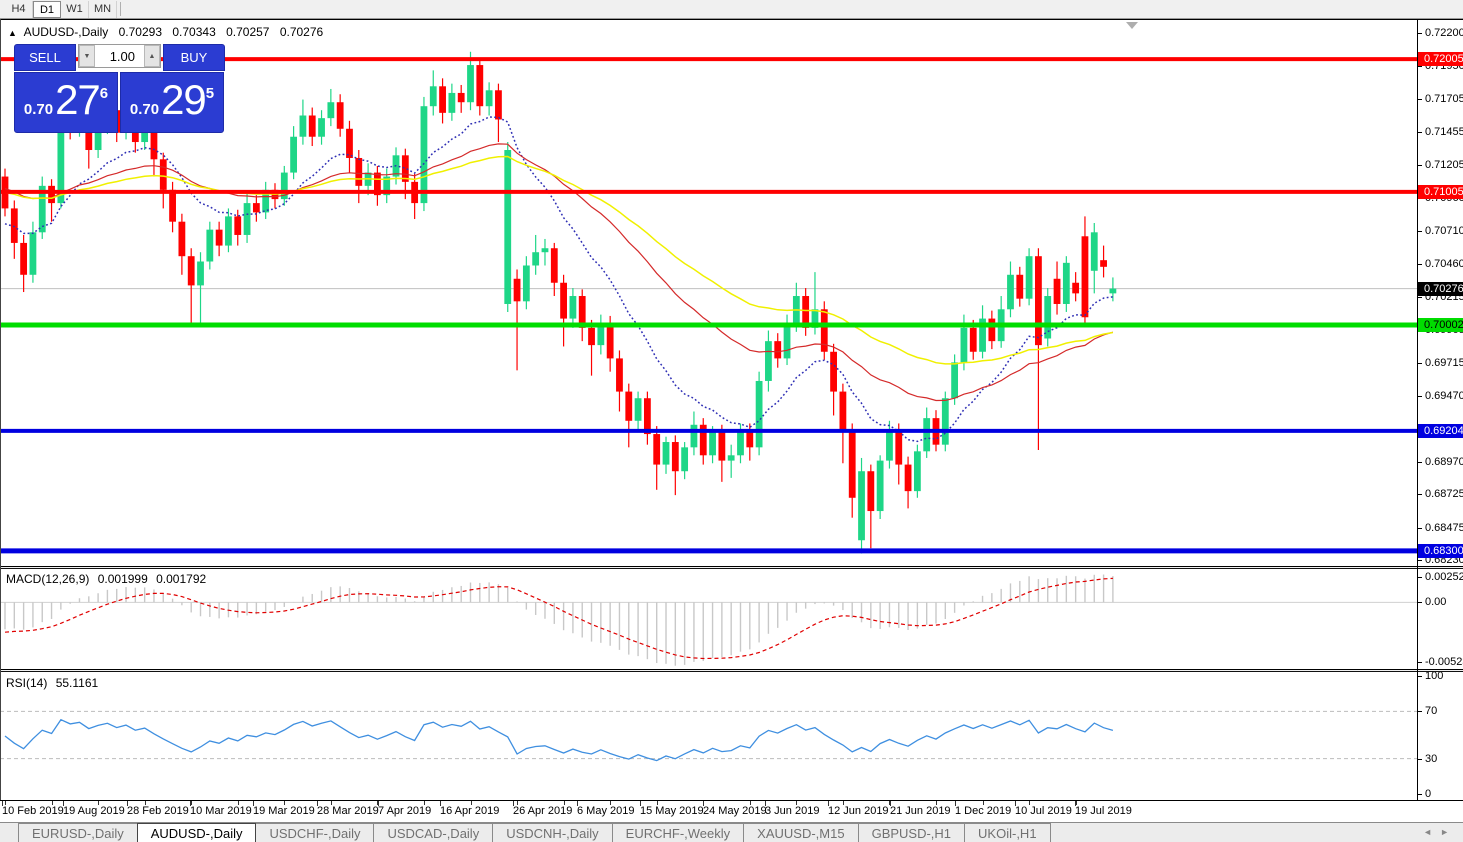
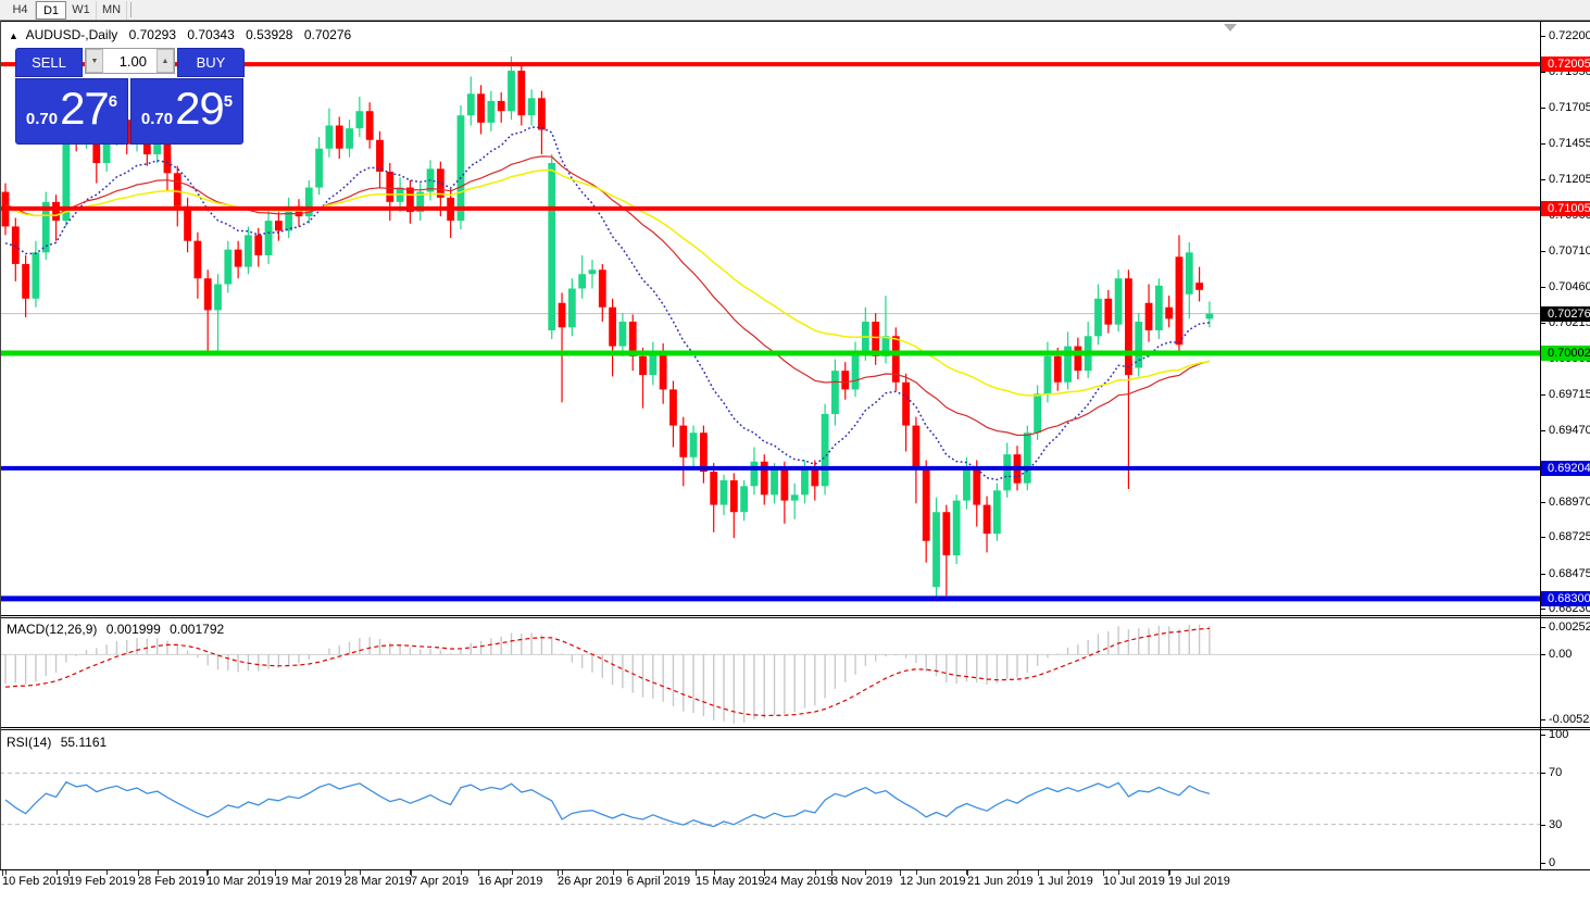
  H4
  D1
  W1
  MN
- ▲ AUDUSD-,Daily 0.70293 0.70343 0.70257 0.70276
+ ▲ AUDUSD-,Daily 0.70293 0.70343 0.53928 0.70276
  SELL
  1.00
  BUY
  0.70
  27
  6
  0.70
  29
  5
  MACD(12,26,9) 0.001999 0.001792
  RSI(14) 55.1161
  0.72200
  0.71950
  0.71705
  0.71455
  0.71205
  0.70710
  0.70460
  0.70215
  0.69715
  0.69470
  0.68970
  0.68725
  0.68475
  0.68230
  0.72005
  0.71005
  0.70002
  0.69204
  0.68300
  0.70276
  0.00252
  0.00
  -0.0052
  100
  70
  30
  0
  10 Feb 2019
- 19 Aug 2019
+ 19 Feb 2019
  28 Feb 2019
  10 Mar 2019
  19 Mar 2019
  28 Mar 2019
  7 Apr 2019
  16 Apr 2019
  26 Apr 2019
- 6 May 2019
+ 6 April 2019
  15 May 2019
  24 May 2019
- 3 Jun 2019
+ 3 Nov 2019
  12 Jun 2019
  21 Jun 2019
- 1 Dec 2019
+ 1 Jul 2019
  10 Jul 2019
  19 Jul 2019
- EURUSD-,Daily
- AUDUSD-,Daily
- USDCHF-,Daily
- USDCAD-,Daily
- USDCNH-,Daily
- EURCHF-,Weekly
- XAUUSD-,M15
- GBPUSD-,H1
- UKOil-,H1
- ◄►
